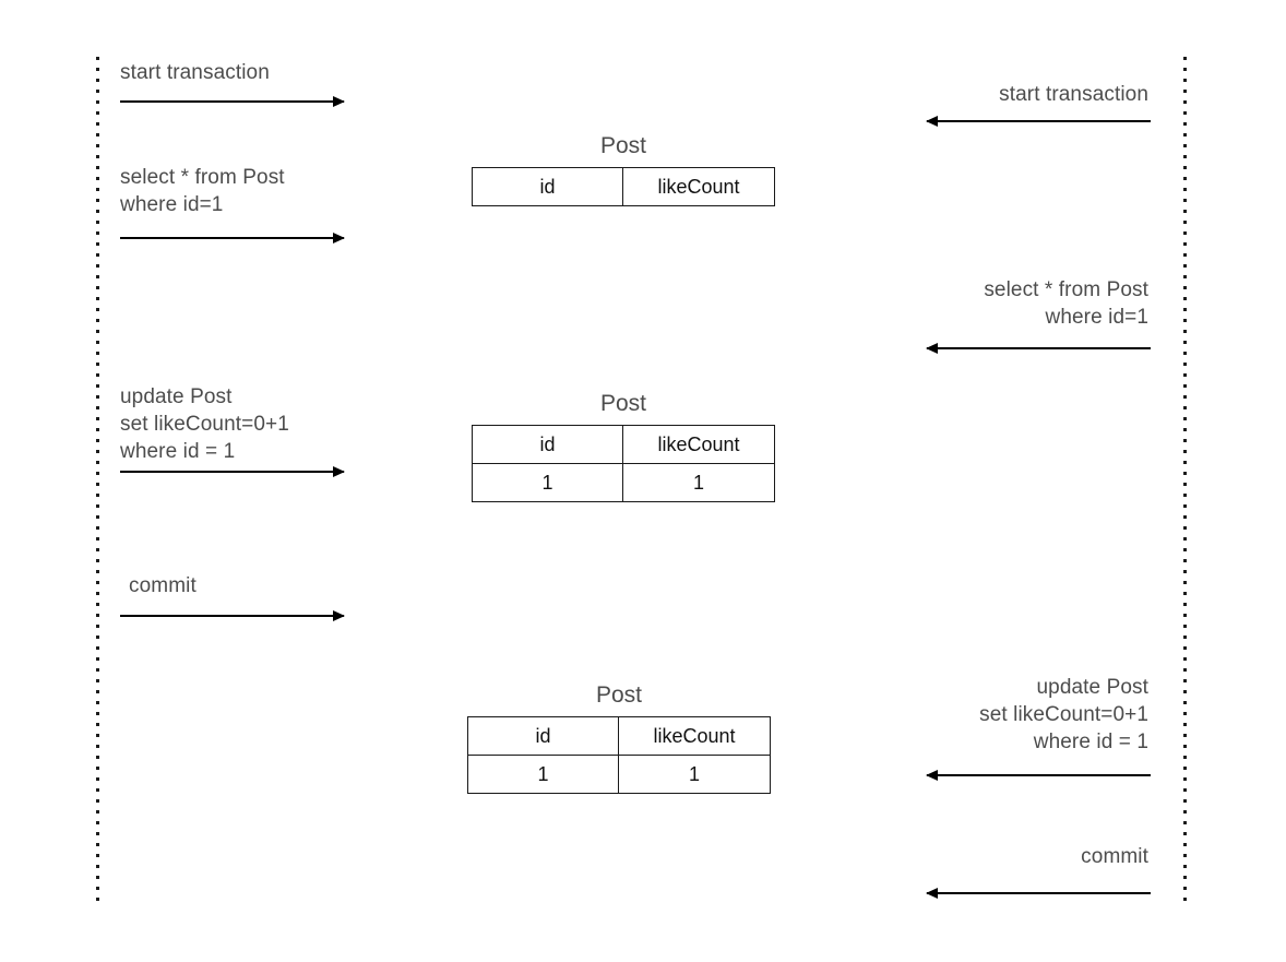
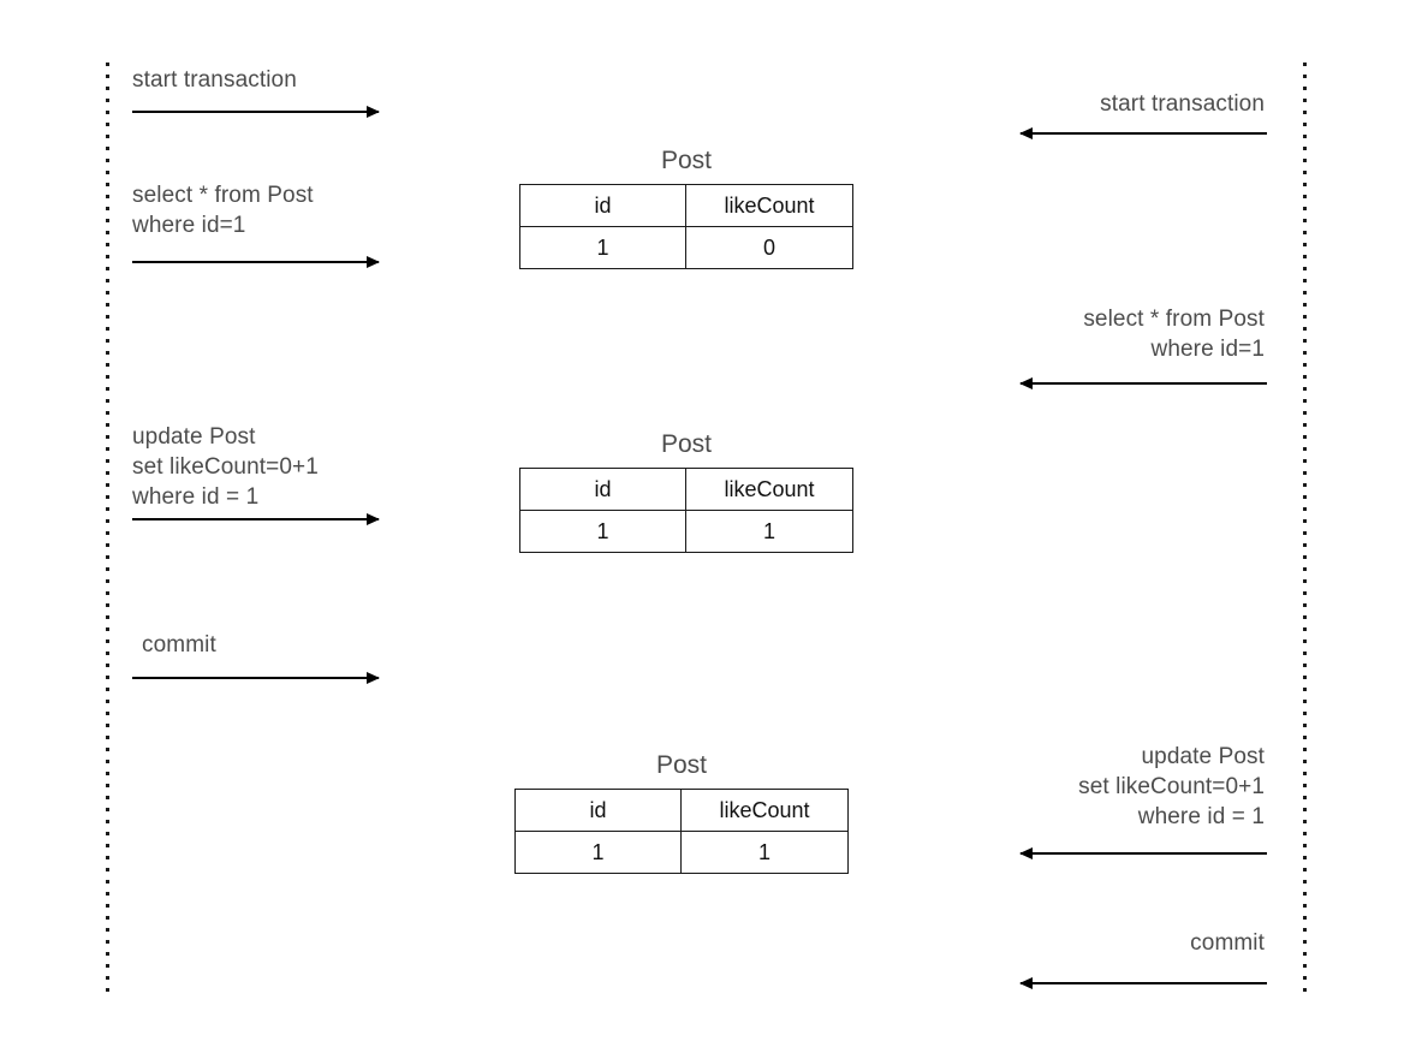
  start transaction
  select * from Post
  where id=1
  update Post
  set likeCount=0+1
  where id = 1
  commit
  start transaction
  select * from Post
  where id=1
  update Post
  set likeCount=0+1
  where id = 1
  commit
  Post
  id	likeCount
+ 1	0
  Post
  id	likeCount
  1	1
  Post
  id	likeCount
  1	1
